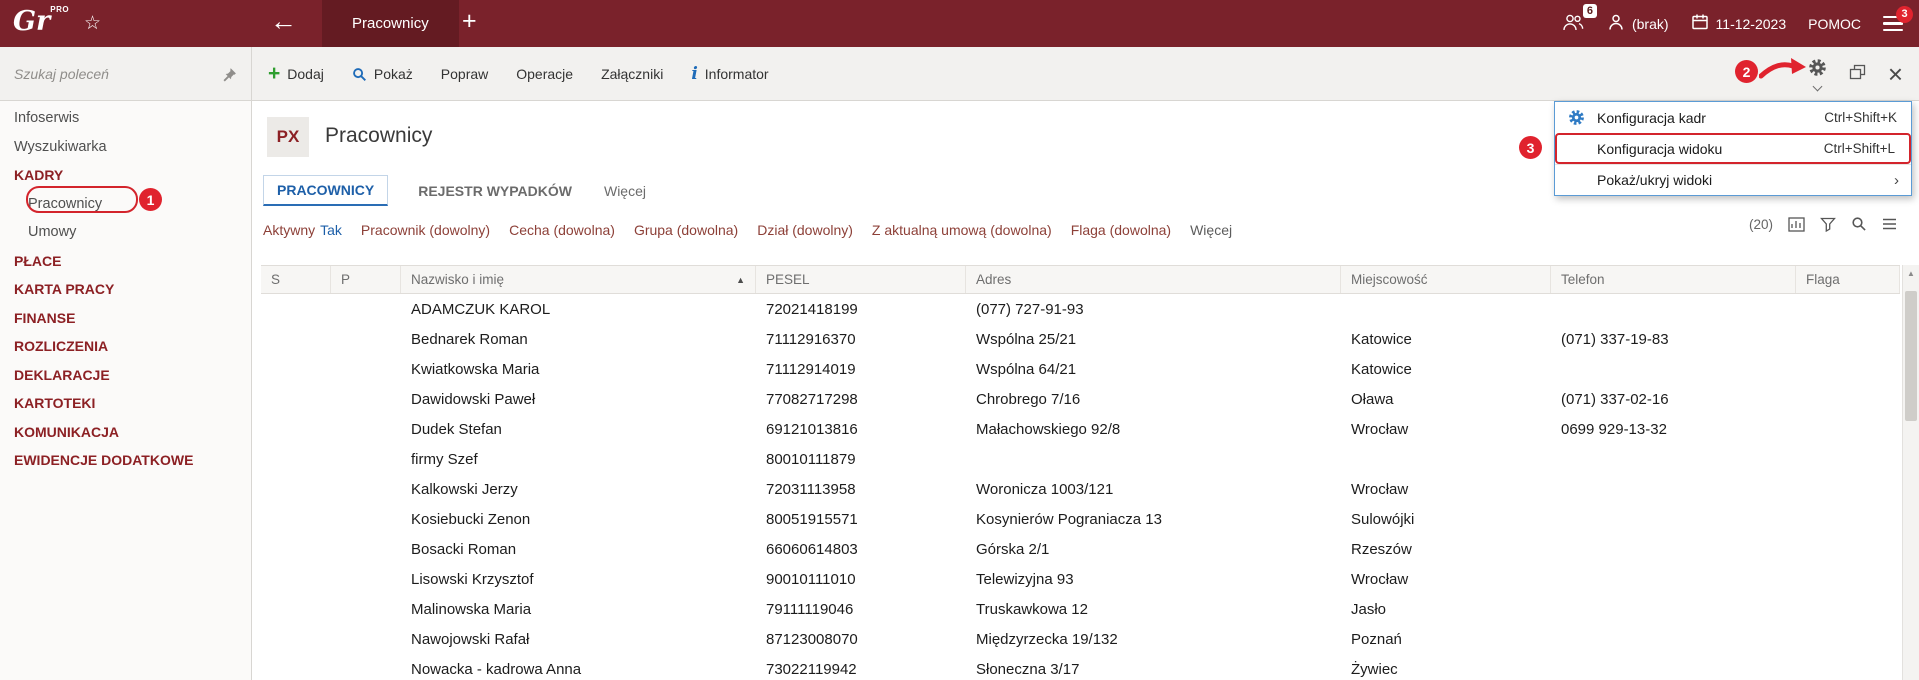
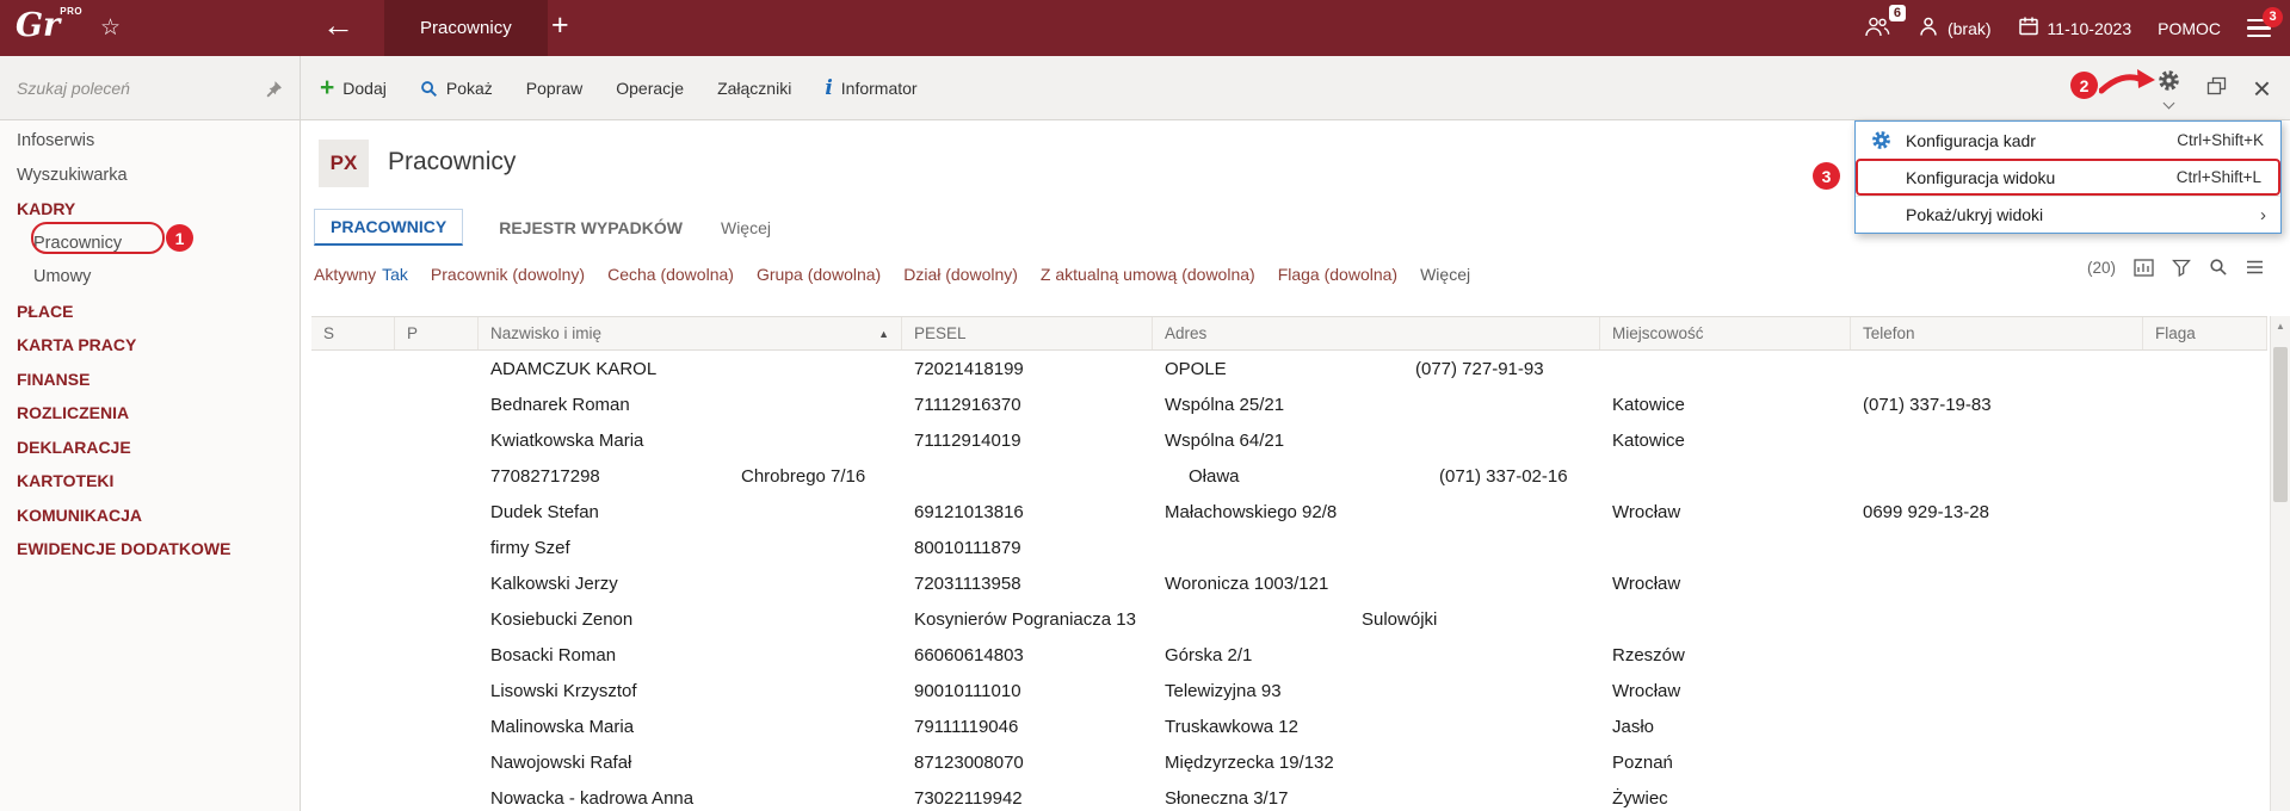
  GrPRO
  ☆
  ←
  Pracownicy
  +
  6
  (brak)
- 11-12-2023
+ 11-10-2023
  POMOC
  3
  Szukaj poleceń
  +
  Dodaj
  Pokaż
  Popraw
  Operacje
  Załączniki
  i
  Informator
  ×
  Infoserwis
  Wyszukiwarka
  KADRY
  Pracownicy
  Umowy
  PŁACE
  KARTA PRACY
  FINANSE
  ROZLICZENIA
  DEKLARACJE
  KARTOTEKI
  KOMUNIKACJA
  EWIDENCJE DODATKOWE
  PX
  Pracownicy
  PRACOWNICY
  REJESTR WYPADKÓW
  Więcej
  Aktywny Tak
  Pracownik (dowolny)
  Cecha (dowolna)
  Grupa (dowolna)
  Dział (dowolny)
  Z aktualną umową (dowolna)
  Flaga (dowolna)
  Więcej
  (20)
  S
  P
  Nazwisko i imię
  ▲
  PESEL
  Adres
  Miejscowość
  Telefon
  Flaga
  ADAMCZUK KAROL
  72021418199
+ OPOLE
  (077) 727-91-93
  Bednarek Roman
  71112916370
  Wspólna 25/21
  Katowice
  (071) 337-19-83
  Kwiatkowska Maria
  71112914019
  Wspólna 64/21
  Katowice
- Dawidowski Paweł
  77082717298
  Chrobrego 7/16
  Oława
  (071) 337-02-16
  Dudek Stefan
  69121013816
  Małachowskiego 92/8
  Wrocław
- 0699 929-13-32
+ 0699 929-13-28
  firmy Szef
  80010111879
  Kalkowski Jerzy
  72031113958
  Woronicza 1003/121
  Wrocław
  Kosiebucki Zenon
- 80051915571
  Kosynierów Pograniacza 13
  Sulowójki
  Bosacki Roman
  66060614803
  Górska 2/1
  Rzeszów
  Lisowski Krzysztof
  90010111010
  Telewizyjna 93
  Wrocław
  Malinowska Maria
  79111119046
  Truskawkowa 12
  Jasło
  Nawojowski Rafał
  87123008070
  Międzyrzecka 19/132
  Poznań
  Nowacka - kadrowa Anna
  73022119942
  Słoneczna 3/17
  Żywiec
  ▲
  Konfiguracja kadr
  Ctrl+Shift+K
  Konfiguracja widoku
  Ctrl+Shift+L
  Pokaż/ukryj widoki
  ›
  1
  2
  3
